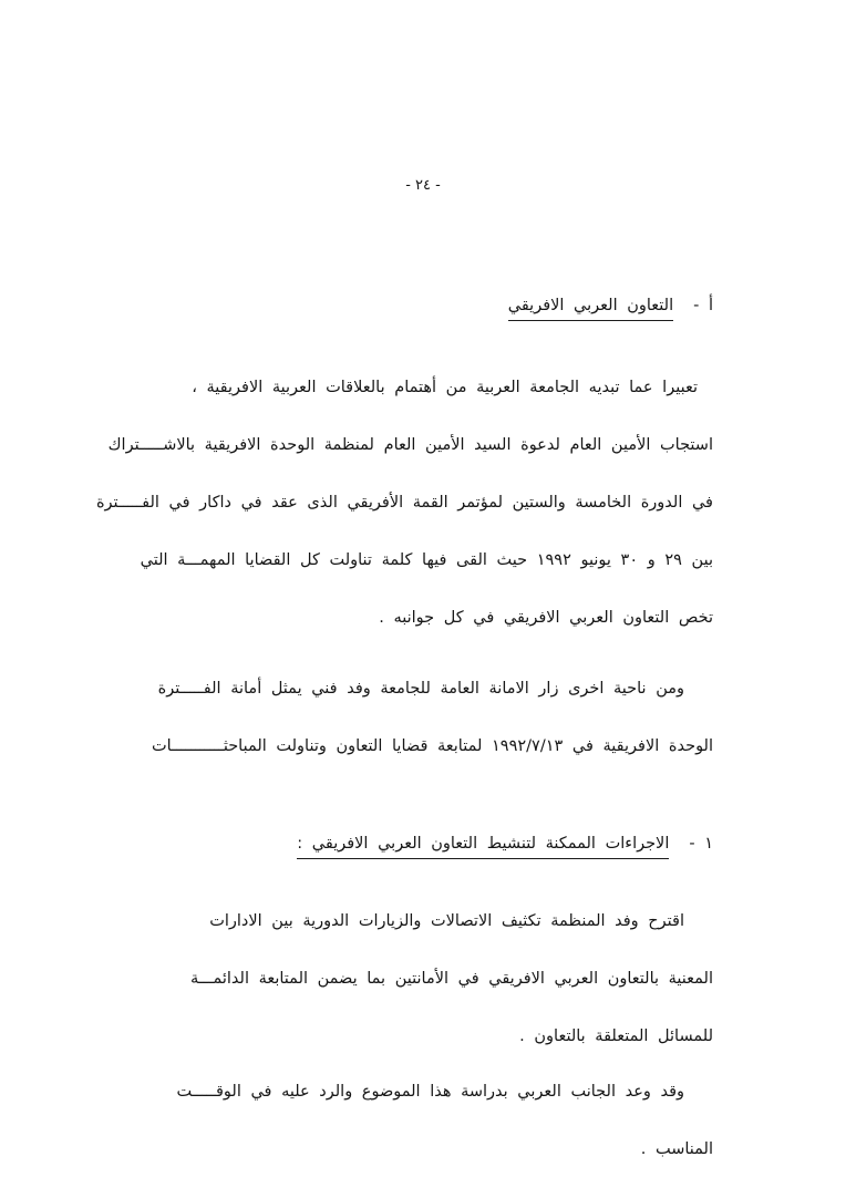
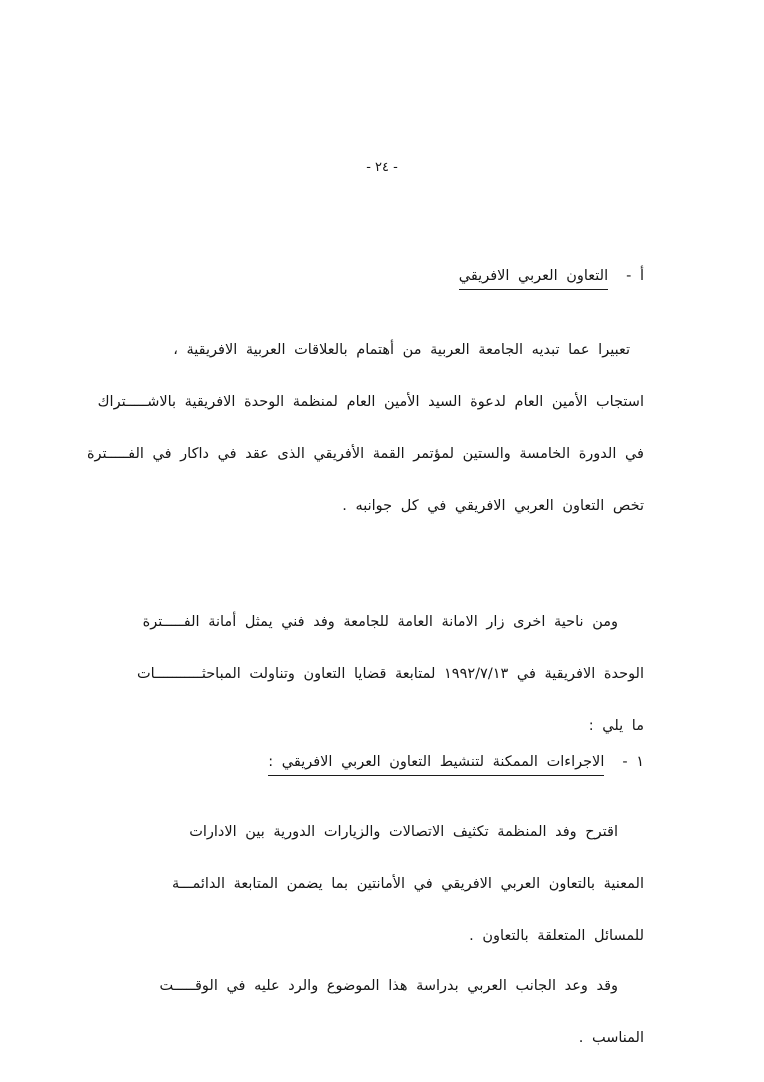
  - ٢٤ -
  أ -التعاون العربي الافريقي
  تعبيرا عما تبديه الجامعة العربية من أهتمام بالعلاقات العربية الافريقية ،
  استجاب الأمين العام لدعوة السيد الأمين العام لمنظمة الوحدة الافريقية بالاشـــــتراك
  في الدورة الخامسة والستين لمؤتمر القمة الأفريقي الذى عقد في داكار في الفـــــترة
- بين ٢٩ و ٣٠ يونيو ١٩٩٢ حيث القى فيها كلمة تناولت كل القضايا المهمـــة التي
  تخص التعاون العربي الافريقي في كل جوانبه .
  ومن ناحية اخرى زار الامانة العامة للجامعة وفد فني يمثل أمانة الفـــــترة
  الوحدة الافريقية في ١٩٩٢/٧/١٣ لمتابعة قضايا التعاون وتناولت المباحثـــــــــــات
+ ما يلي :
  ١ -الاجراءات الممكنة لتنشيط التعاون العربي الافريقي :
  اقترح وفد المنظمة تكثيف الاتصالات والزيارات الدورية بين الادارات
  المعنية بالتعاون العربي الافريقي في الأمانتين بما يضمن المتابعة الدائمـــة
  للمسائل المتعلقة بالتعاون .
  وقد وعد الجانب العربي بدراسة هذا الموضوع والرد عليه في الوقـــــت
  المناسب .
